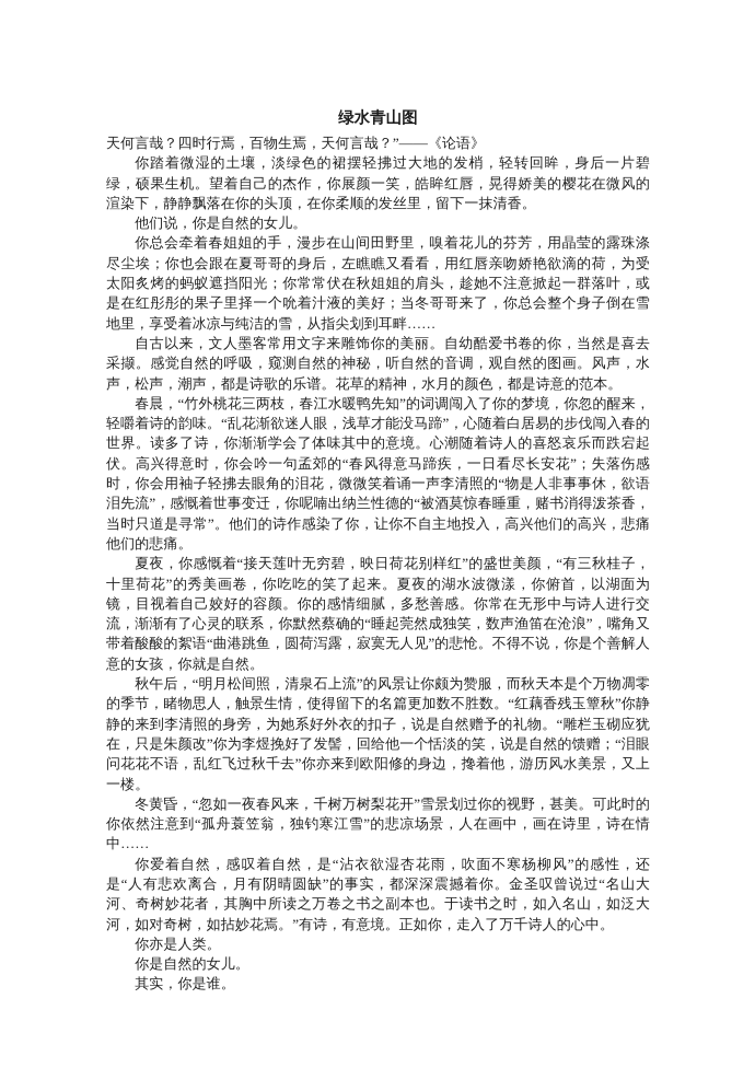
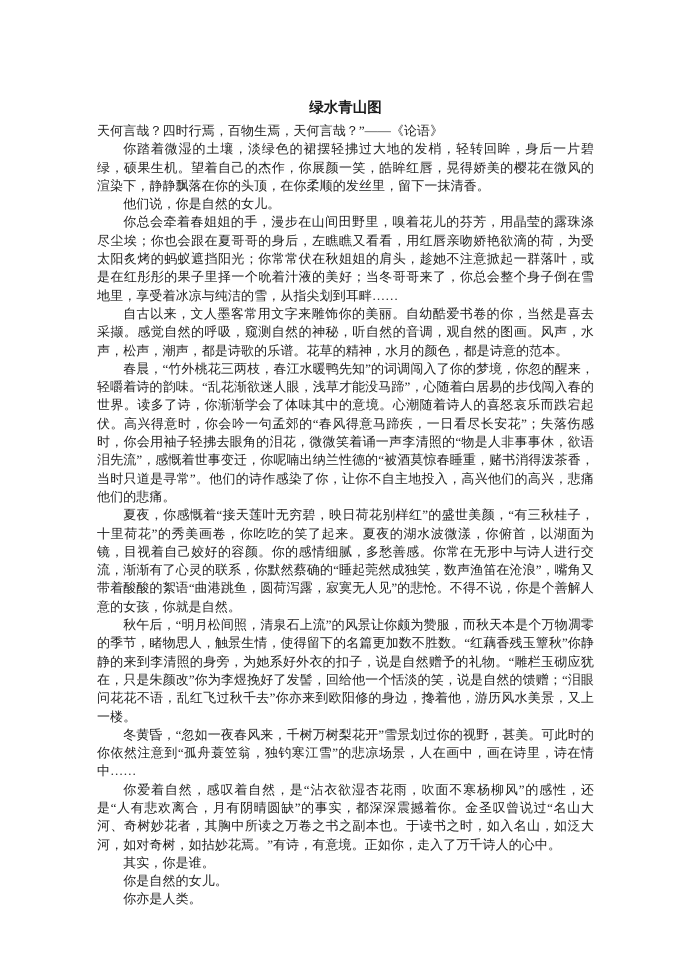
  绿水青山图
  天何言哉？四时行焉，百物生焉，天何言哉？”——《论语》
  你踏着微湿的土壤，淡绿色的裙摆轻拂过大地的发梢，轻转回眸，身后一片碧绿，硕果生机。望着自己的杰作，你展颜一笑，皓眸红唇，晃得娇美的樱花在微风的渲染下，静静飘落在你的头顶，在你柔顺的发丝里，留下一抹清香。
  他们说，你是自然的女儿。
  你总会牵着春姐姐的手，漫步在山间田野里，嗅着花儿的芬芳，用晶莹的露珠涤尽尘埃；你也会跟在夏哥哥的身后，左瞧瞧又看看，用红唇亲吻娇艳欲滴的荷，为受太阳炙烤的蚂蚁遮挡阳光；你常常伏在秋姐姐的肩头，趁她不注意掀起一群落叶，或是在红彤彤的果子里择一个吮着汁液的美好；当冬哥哥来了，你总会整个身子倒在雪地里，享受着冰凉与纯洁的雪，从指尖划到耳畔……
  自古以来，文人墨客常用文字来雕饰你的美丽。自幼酷爱书卷的你，当然是喜去采撷。感觉自然的呼吸，窥测自然的神秘，听自然的音调，观自然的图画。风声，水声，松声，潮声，都是诗歌的乐谱。花草的精神，水月的颜色，都是诗意的范本。
  春晨，“竹外桃花三两枝，春江水暖鸭先知”的词调闯入了你的梦境，你忽的醒来，轻嚼着诗的韵味。“乱花渐欲迷人眼，浅草才能没马蹄”，心随着白居易的步伐闯入春的世界。读多了诗，你渐渐学会了体味其中的意境。心潮随着诗人的喜怒哀乐而跌宕起伏。高兴得意时，你会吟一句孟郊的“春风得意马蹄疾，一日看尽长安花”；失落伤感时，你会用袖子轻拂去眼角的泪花，微微笑着诵一声李清照的“物是人非事事休，欲语泪先流”，感慨着世事变迁，你呢喃出纳兰性德的“被酒莫惊春睡重，赌书消得泼茶香，当时只道是寻常”。他们的诗作感染了你，让你不自主地投入，高兴他们的高兴，悲痛他们的悲痛。
  夏夜，你感慨着“接天莲叶无穷碧，映日荷花别样红”的盛世美颜，“有三秋桂子，十里荷花”的秀美画卷，你吃吃的笑了起来。夏夜的湖水波微漾，你俯首，以湖面为镜，目视着自己姣好的容颜。你的感情细腻，多愁善感。你常在无形中与诗人进行交流，渐渐有了心灵的联系，你默然蔡确的“睡起莞然成独笑，数声渔笛在沧浪”，嘴角又带着酸酸的絮语“曲港跳鱼，圆荷泻露，寂寞无人见”的悲怆。不得不说，你是个善解人意的女孩，你就是自然。
  秋午后，“明月松间照，清泉石上流”的风景让你颇为赞服，而秋天本是个万物凋零的季节，睹物思人，触景生情，使得留下的名篇更加数不胜数。“红藕香残玉簟秋”你静静的来到李清照的身旁，为她系好外衣的扣子，说是自然赠予的礼物。“雕栏玉砌应犹在，只是朱颜改”你为李煜挽好了发髻，回给他一个恬淡的笑，说是自然的馈赠；“泪眼问花花不语，乱红飞过秋千去”你亦来到欧阳修的身边，搀着他，游历风水美景，又上一楼。
  冬黄昏，“忽如一夜春风来，千树万树梨花开”雪景划过你的视野，甚美。可此时的你依然注意到“孤舟蓑笠翁，独钓寒江雪”的悲凉场景，人在画中，画在诗里，诗在情中……
  你爱着自然，感叹着自然，是“沾衣欲湿杏花雨，吹面不寒杨柳风”的感性，还是“人有悲欢离合，月有阴晴圆缺”的事实，都深深震撼着你。金圣叹曾说过“名山大河、奇树妙花者，其胸中所读之万卷之书之副本也。于读书之时，如入名山，如泛大河，如对奇树，如拈妙花焉。”有诗，有意境。正如你，走入了万千诗人的心中。
- 你亦是人类。
+ 其实，你是谁。
  你是自然的女儿。
- 其实，你是谁。
+ 你亦是人类。
